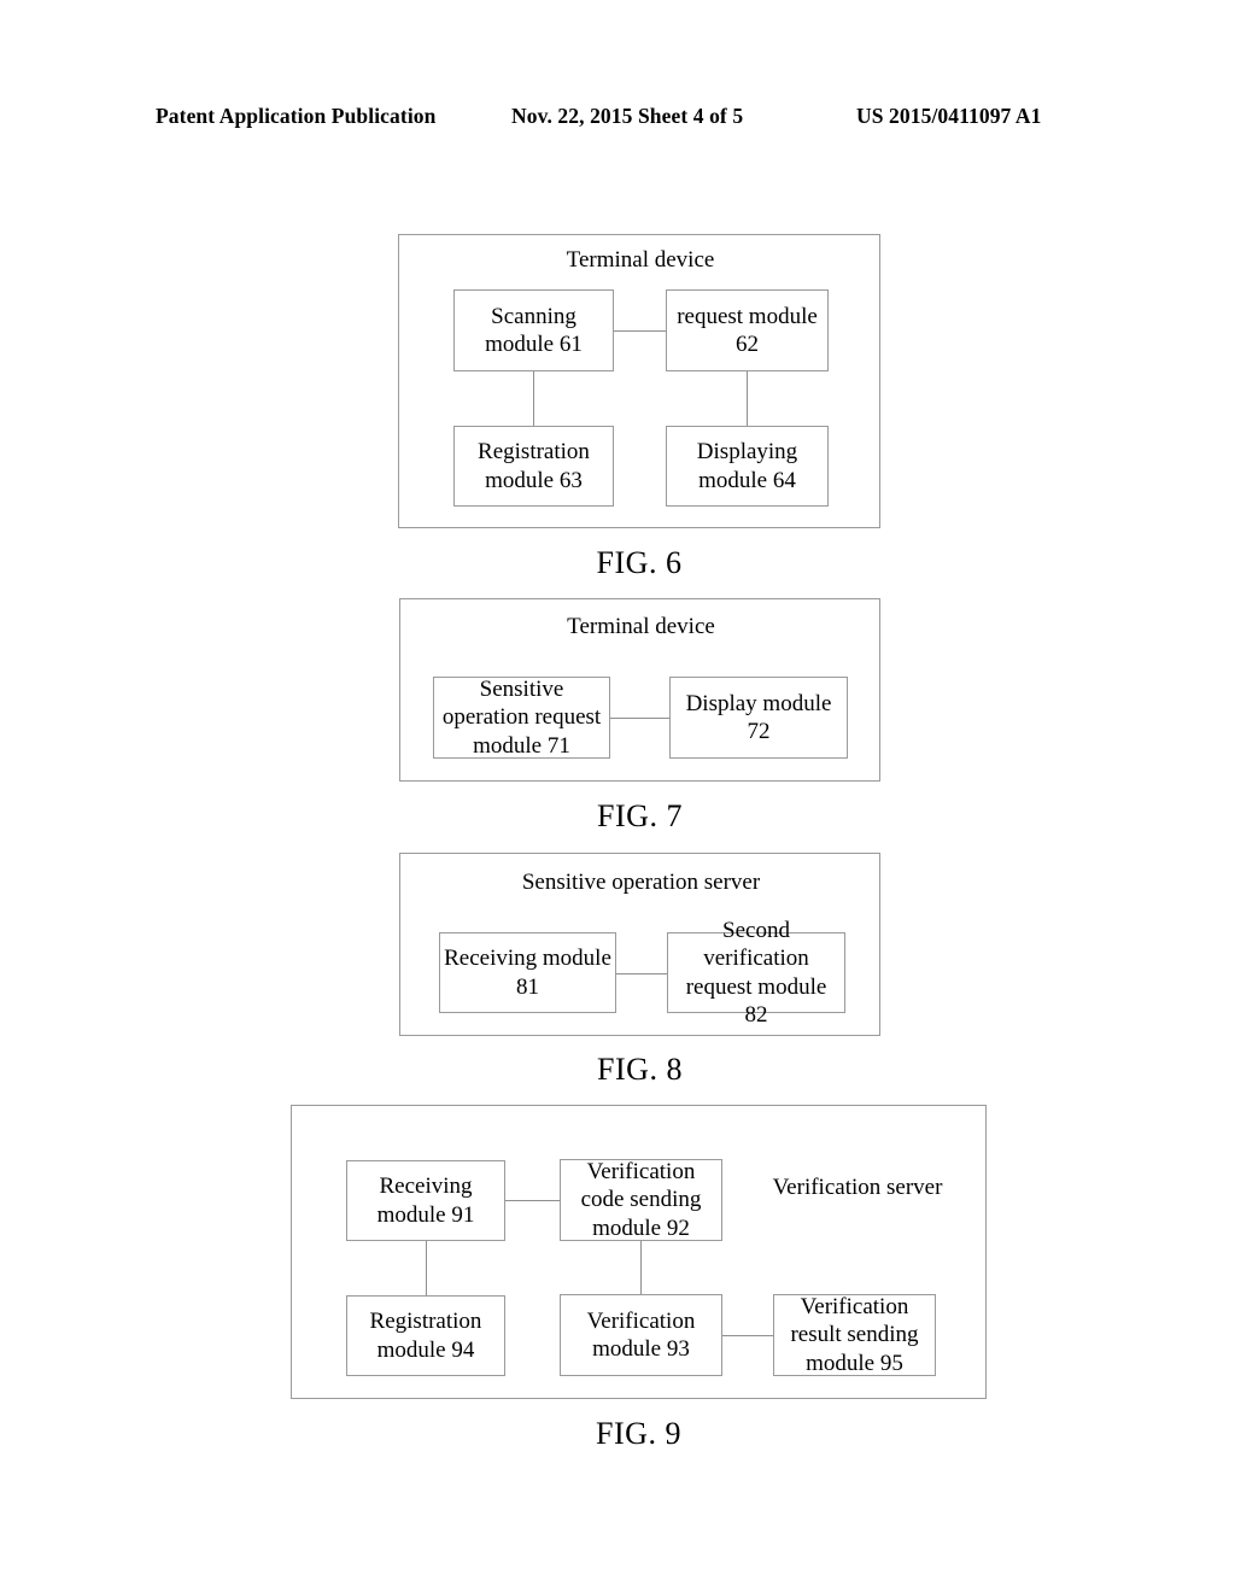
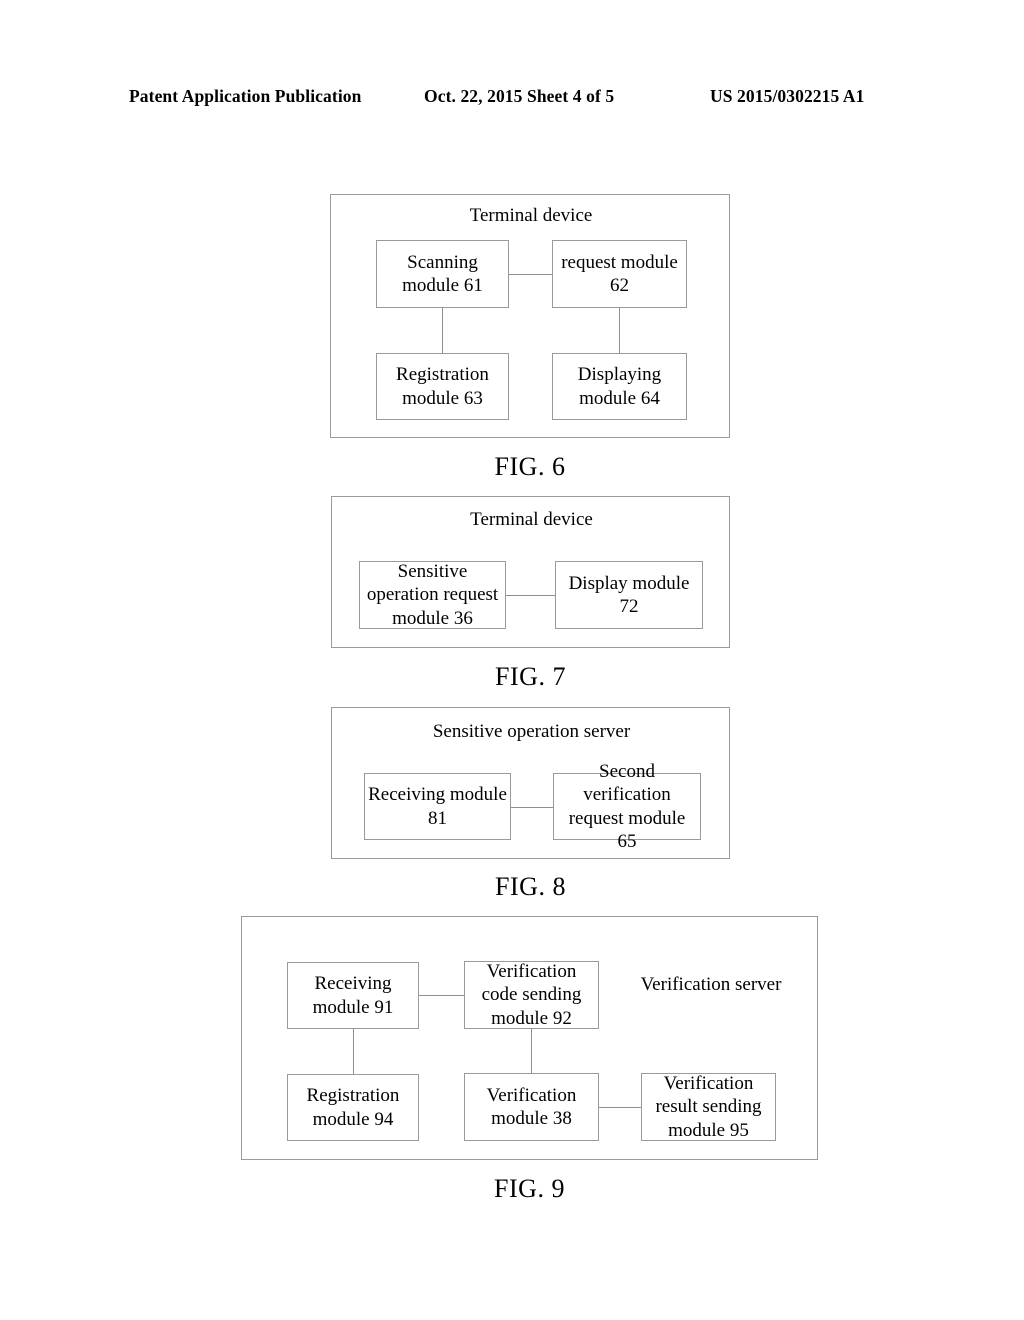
  Patent Application Publication
- Nov. 22, 2015 Sheet 4 of 5
+ Oct. 22, 2015 Sheet 4 of 5
- US 2015/0411097 A1
+ US 2015/0302215 A1
  Terminal device
  Scanning
  module 61
  request module
  62
  Registration
  module 63
  Displaying
  module 64
  FIG. 6
  Terminal device
  Sensitive
  operation request
- module 71
+ module 36
  Display module
  72
  FIG. 7
  Sensitive operation server
  Receiving module
  81
  Second
  verification
- request module 82
+ request module 65
  FIG. 8
  Verification server
  Receiving
  module 91
  Verification
  code sending
  module 92
  Registration
  module 94
  Verification
- module 93
+ module 38
  Verification
  result sending
  module 95
  FIG. 9
